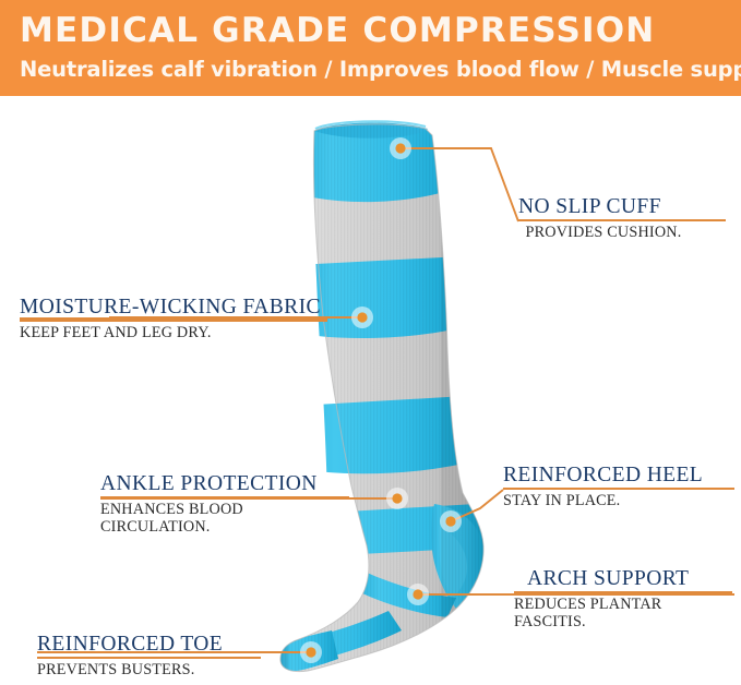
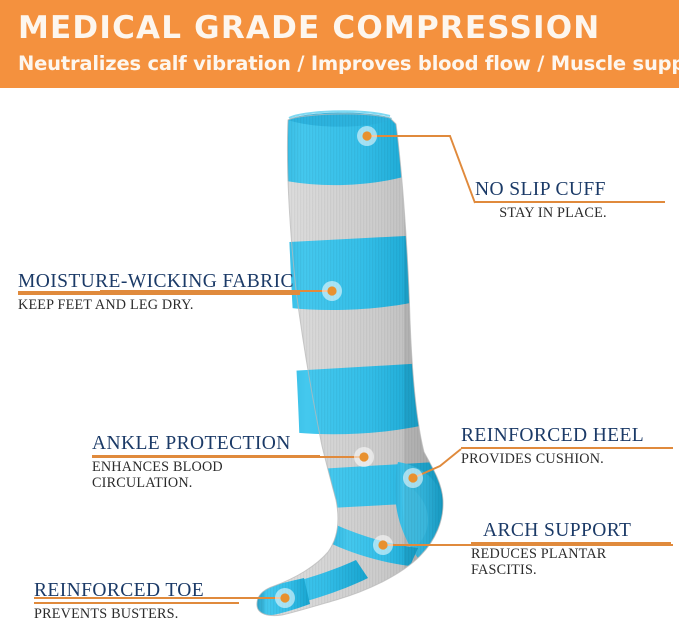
  MEDICAL GRADE COMPRESSION
  Neutralizes calf vibration / Improves blood flow / Muscle sup
  NO SLIP CUFF
- PROVIDES CUSHION.
+ STAY IN PLACE.
  MOISTURE-WICKING FABRIC
  KEEP FEET AND LEG DRY.
  ANKLE PROTECTION
  ENHANCES BLOOD
  CIRCULATION.
  REINFORCED HEEL
- STAY IN PLACE.
+ PROVIDES CUSHION.
  ARCH SUPPORT
  REDUCES PLANTAR
  FASCITIS.
  REINFORCED TOE
  PREVENTS BUSTERS.
